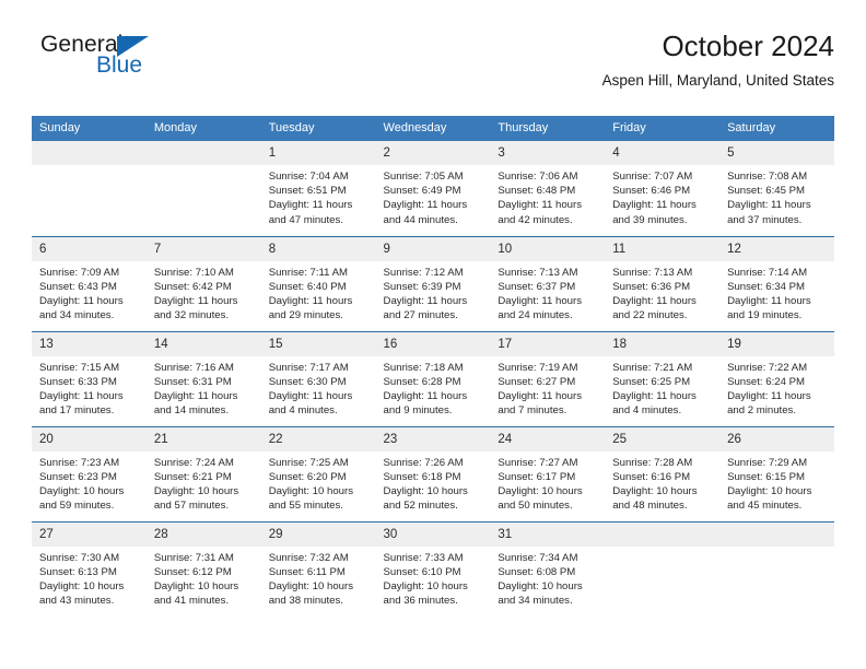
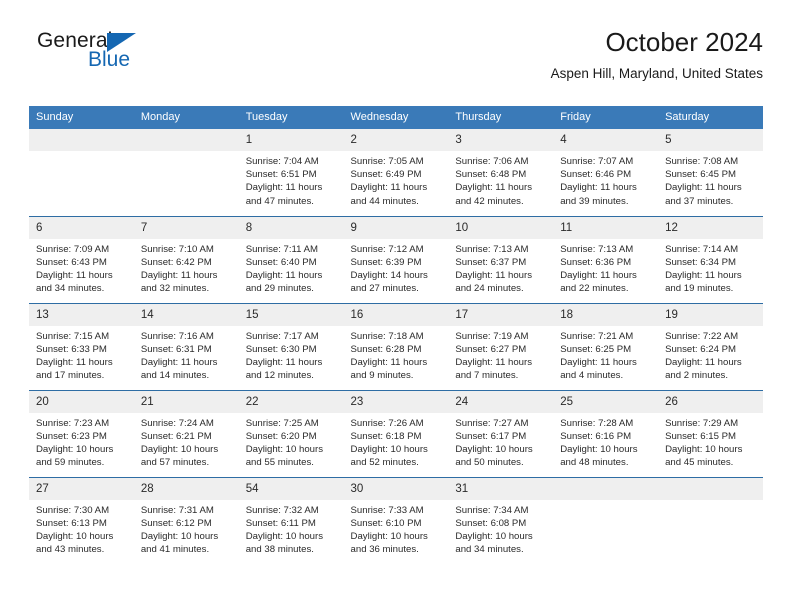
  General
  Blue
  October 2024
  Aspen Hill, Maryland, United States
  Sunday	Monday	Tuesday	Wednesday	Thursday	Friday	Saturday
  		1Sunrise: 7:04 AMSunset: 6:51 PMDaylight: 11 hours and 47 minutes.	2Sunrise: 7:05 AMSunset: 6:49 PMDaylight: 11 hours and 44 minutes.	3Sunrise: 7:06 AMSunset: 6:48 PMDaylight: 11 hours and 42 minutes.	4Sunrise: 7:07 AMSunset: 6:46 PMDaylight: 11 hours and 39 minutes.	5Sunrise: 7:08 AMSunset: 6:45 PMDaylight: 11 hours and 37 minutes.
- 6Sunrise: 7:09 AMSunset: 6:43 PMDaylight: 11 hours and 34 minutes.	7Sunrise: 7:10 AMSunset: 6:42 PMDaylight: 11 hours and 32 minutes.	8Sunrise: 7:11 AMSunset: 6:40 PMDaylight: 11 hours and 29 minutes.	9Sunrise: 7:12 AMSunset: 6:39 PMDaylight: 11 hours and 27 minutes.	10Sunrise: 7:13 AMSunset: 6:37 PMDaylight: 11 hours and 24 minutes.	11Sunrise: 7:13 AMSunset: 6:36 PMDaylight: 11 hours and 22 minutes.	12Sunrise: 7:14 AMSunset: 6:34 PMDaylight: 11 hours and 19 minutes.
+ 6Sunrise: 7:09 AMSunset: 6:43 PMDaylight: 11 hours and 34 minutes.	7Sunrise: 7:10 AMSunset: 6:42 PMDaylight: 11 hours and 32 minutes.	8Sunrise: 7:11 AMSunset: 6:40 PMDaylight: 11 hours and 29 minutes.	9Sunrise: 7:12 AMSunset: 6:39 PMDaylight: 14 hours and 27 minutes.	10Sunrise: 7:13 AMSunset: 6:37 PMDaylight: 11 hours and 24 minutes.	11Sunrise: 7:13 AMSunset: 6:36 PMDaylight: 11 hours and 22 minutes.	12Sunrise: 7:14 AMSunset: 6:34 PMDaylight: 11 hours and 19 minutes.
- 13Sunrise: 7:15 AMSunset: 6:33 PMDaylight: 11 hours and 17 minutes.	14Sunrise: 7:16 AMSunset: 6:31 PMDaylight: 11 hours and 14 minutes.	15Sunrise: 7:17 AMSunset: 6:30 PMDaylight: 11 hours and 4 minutes.	16Sunrise: 7:18 AMSunset: 6:28 PMDaylight: 11 hours and 9 minutes.	17Sunrise: 7:19 AMSunset: 6:27 PMDaylight: 11 hours and 7 minutes.	18Sunrise: 7:21 AMSunset: 6:25 PMDaylight: 11 hours and 4 minutes.	19Sunrise: 7:22 AMSunset: 6:24 PMDaylight: 11 hours and 2 minutes.
+ 13Sunrise: 7:15 AMSunset: 6:33 PMDaylight: 11 hours and 17 minutes.	14Sunrise: 7:16 AMSunset: 6:31 PMDaylight: 11 hours and 14 minutes.	15Sunrise: 7:17 AMSunset: 6:30 PMDaylight: 11 hours and 12 minutes.	16Sunrise: 7:18 AMSunset: 6:28 PMDaylight: 11 hours and 9 minutes.	17Sunrise: 7:19 AMSunset: 6:27 PMDaylight: 11 hours and 7 minutes.	18Sunrise: 7:21 AMSunset: 6:25 PMDaylight: 11 hours and 4 minutes.	19Sunrise: 7:22 AMSunset: 6:24 PMDaylight: 11 hours and 2 minutes.
  20Sunrise: 7:23 AMSunset: 6:23 PMDaylight: 10 hours and 59 minutes.	21Sunrise: 7:24 AMSunset: 6:21 PMDaylight: 10 hours and 57 minutes.	22Sunrise: 7:25 AMSunset: 6:20 PMDaylight: 10 hours and 55 minutes.	23Sunrise: 7:26 AMSunset: 6:18 PMDaylight: 10 hours and 52 minutes.	24Sunrise: 7:27 AMSunset: 6:17 PMDaylight: 10 hours and 50 minutes.	25Sunrise: 7:28 AMSunset: 6:16 PMDaylight: 10 hours and 48 minutes.	26Sunrise: 7:29 AMSunset: 6:15 PMDaylight: 10 hours and 45 minutes.
- 27Sunrise: 7:30 AMSunset: 6:13 PMDaylight: 10 hours and 43 minutes.	28Sunrise: 7:31 AMSunset: 6:12 PMDaylight: 10 hours and 41 minutes.	29Sunrise: 7:32 AMSunset: 6:11 PMDaylight: 10 hours and 38 minutes.	30Sunrise: 7:33 AMSunset: 6:10 PMDaylight: 10 hours and 36 minutes.	31Sunrise: 7:34 AMSunset: 6:08 PMDaylight: 10 hours and 34 minutes.
+ 27Sunrise: 7:30 AMSunset: 6:13 PMDaylight: 10 hours and 43 minutes.	28Sunrise: 7:31 AMSunset: 6:12 PMDaylight: 10 hours and 41 minutes.	54Sunrise: 7:32 AMSunset: 6:11 PMDaylight: 10 hours and 38 minutes.	30Sunrise: 7:33 AMSunset: 6:10 PMDaylight: 10 hours and 36 minutes.	31Sunrise: 7:34 AMSunset: 6:08 PMDaylight: 10 hours and 34 minutes.
